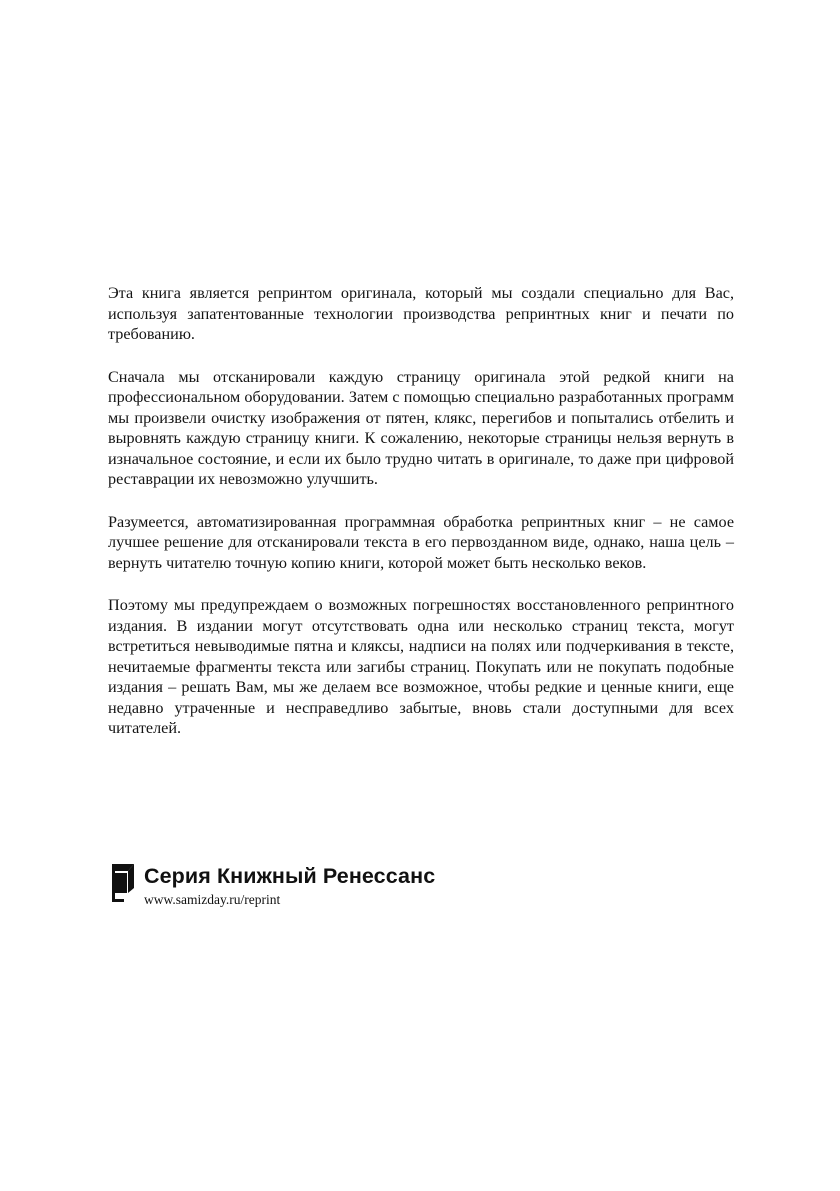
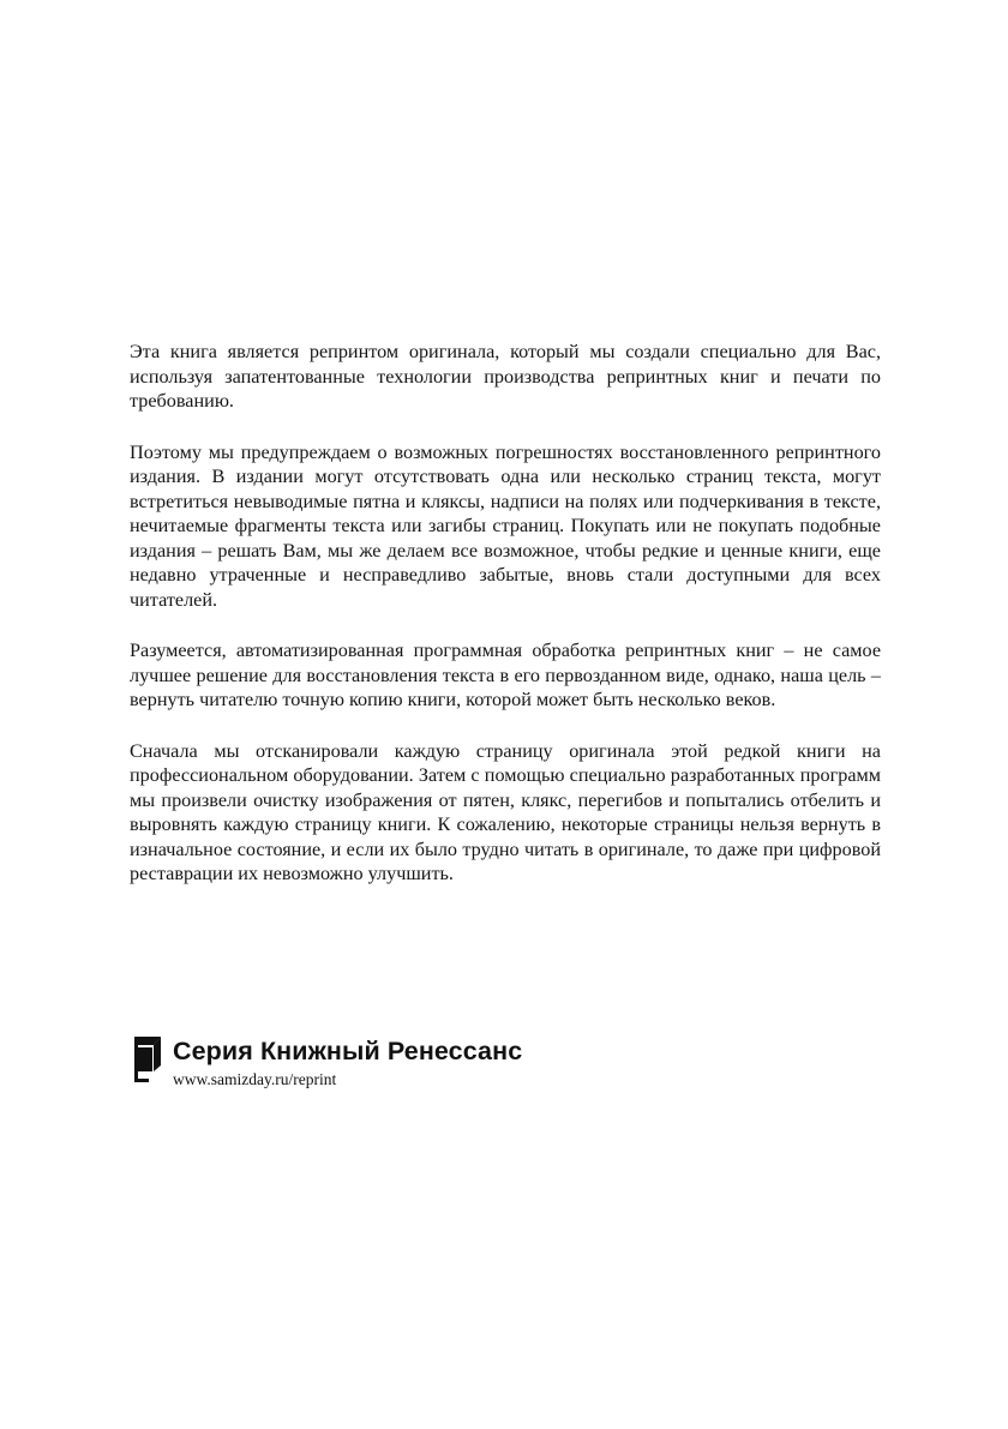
  Эта книга является репринтом оригинала, который мы создали специально для Вас, используя запатентованные технологии производства репринтных книг и печати по требованию.
- Сначала мы отсканировали каждую страницу оригинала этой редкой книги на профессиональном оборудовании. Затем с помощью специально разработанных программ мы произвели очистку изображения от пятен, клякс, перегибов и попытались отбелить и выровнять каждую страницу книги. К сожалению, некоторые страницы нельзя вернуть в изначальное состояние, и если их было трудно читать в оригинале, то даже при цифровой реставрации их невозможно улучшить.
+ Поэтому мы предупреждаем о возможных погрешностях восстановленного репринтного издания. В издании могут отсутствовать одна или несколько страниц текста, могут встретиться невыводимые пятна и кляксы, надписи на полях или подчеркивания в тексте, нечитаемые фрагменты текста или загибы страниц. Покупать или не покупать подобные издания – решать Вам, мы же делаем все возможное, чтобы редкие и ценные книги, еще недавно утраченные и несправедливо забытые, вновь стали доступными для всех читателей.
- Разумеется, автоматизированная программная обработка репринтных книг – не самое лучшее решение для отсканировали текста в его первозданном виде, однако, наша цель – вернуть читателю точную копию книги, которой может быть несколько веков.
+ Разумеется, автоматизированная программная обработка репринтных книг – не самое лучшее решение для восстановления текста в его первозданном виде, однако, наша цель – вернуть читателю точную копию книги, которой может быть несколько веков.
- Поэтому мы предупреждаем о возможных погрешностях восстановленного репринтного издания. В издании могут отсутствовать одна или несколько страниц текста, могут встретиться невыводимые пятна и кляксы, надписи на полях или подчеркивания в тексте, нечитаемые фрагменты текста или загибы страниц. Покупать или не покупать подобные издания – решать Вам, мы же делаем все возможное, чтобы редкие и ценные книги, еще недавно утраченные и несправедливо забытые, вновь стали доступными для всех читателей.
+ Сначала мы отсканировали каждую страницу оригинала этой редкой книги на профессиональном оборудовании. Затем с помощью специально разработанных программ мы произвели очистку изображения от пятен, клякс, перегибов и попытались отбелить и выровнять каждую страницу книги. К сожалению, некоторые страницы нельзя вернуть в изначальное состояние, и если их было трудно читать в оригинале, то даже при цифровой реставрации их невозможно улучшить.
  Серия Книжный Ренессанс
  www.samizday.ru/reprint
